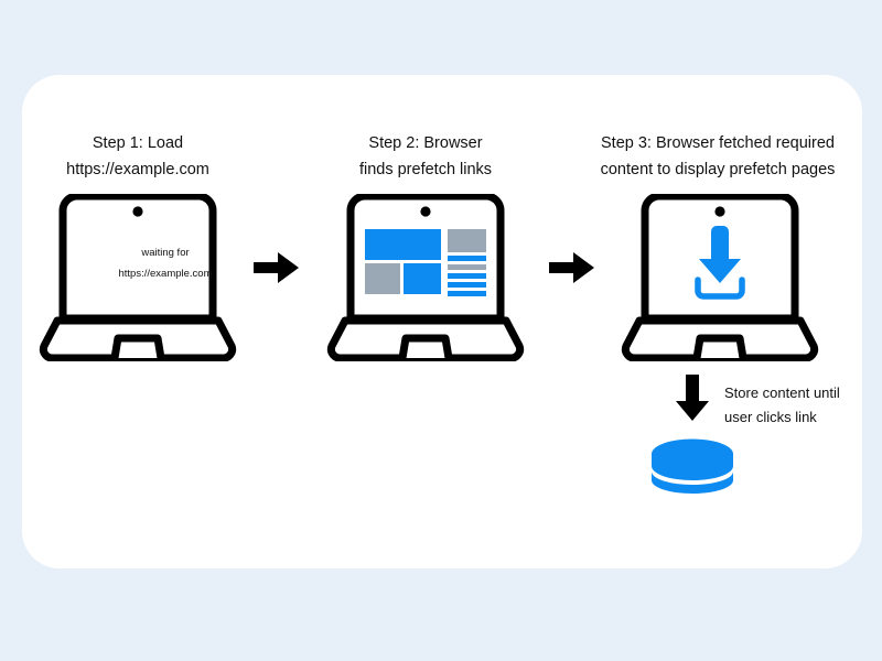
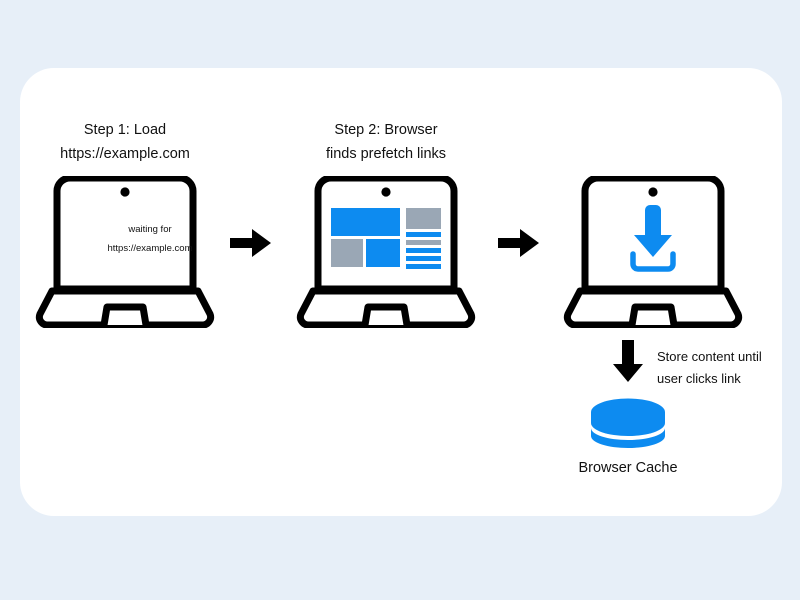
  Step 1: Load
  https://example.com
  waiting for
  https://example.com
  Step 2: Browser
  finds prefetch links
- Step 3: Browser fetched required
- content to display prefetch pages
  Store content until
  user clicks link
+ Browser Cache
